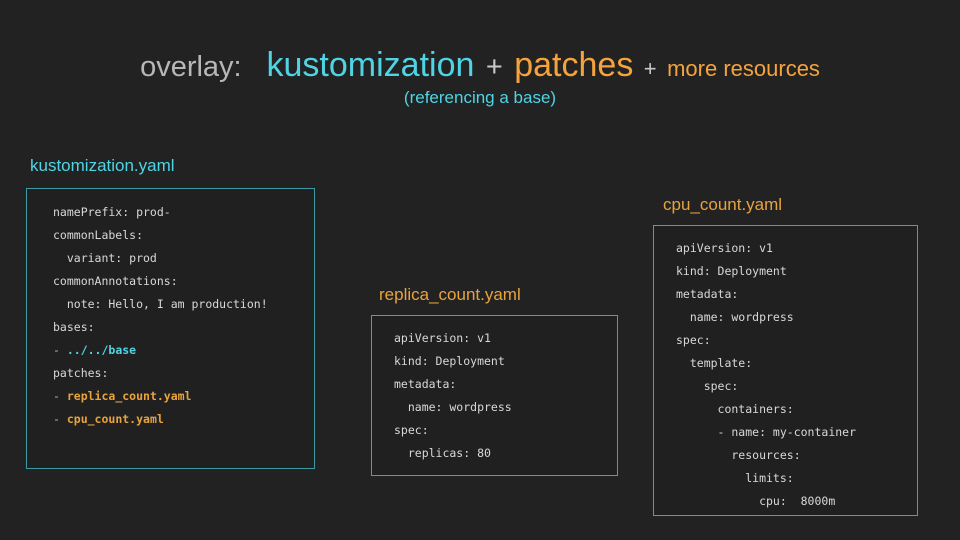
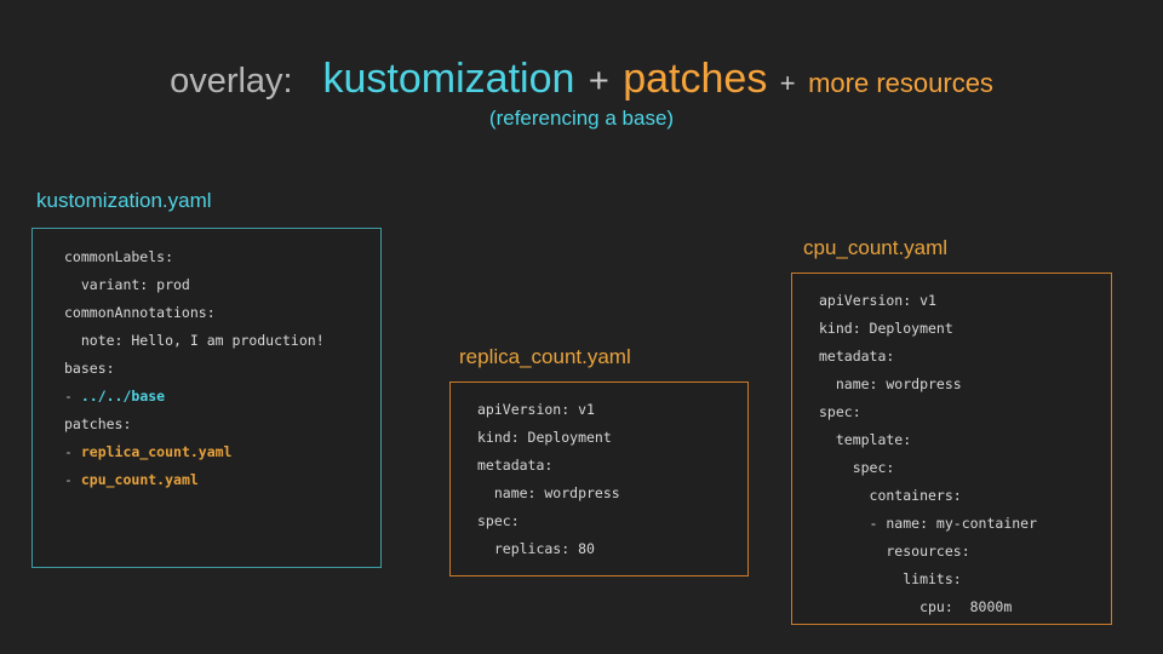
  overlay: kustomization + patches + more resources
  (referencing a base)
  kustomization.yaml
- namePrefix: prod-
  commonLabels:
  variant: prod
  commonAnnotations:
  note: Hello, I am production!
  bases:
  - ../../base
  patches:
  - replica_count.yaml
  - cpu_count.yaml
  replica_count.yaml
  apiVersion: v1
  kind: Deployment
  metadata:
  name: wordpress
  spec:
  replicas: 80
  cpu_count.yaml
  apiVersion: v1
  kind: Deployment
  metadata:
  name: wordpress
  spec:
  template:
  spec:
  containers:
  - name: my-container
  resources:
  limits:
  cpu: 8000m
